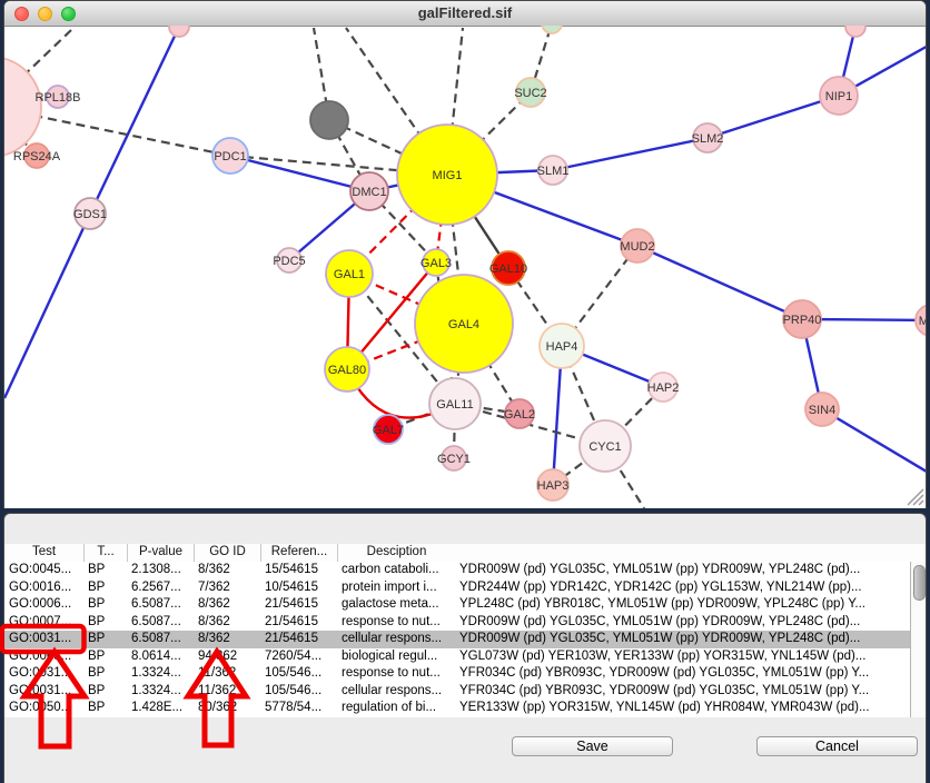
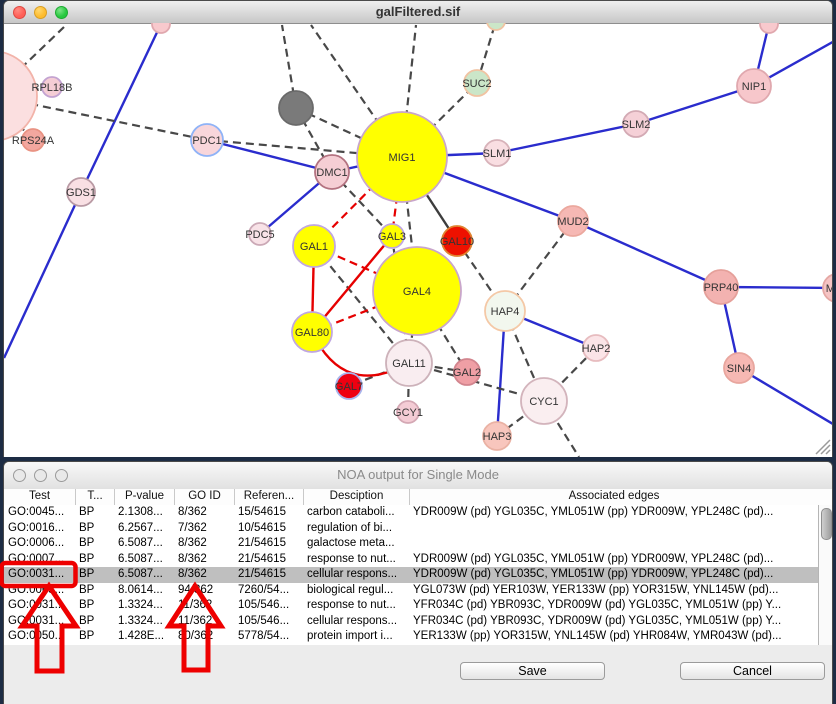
  galFiltered.sif
  RPL18B
  RPS24A
  GDS1
  PDC1
  DMC1
  MIG1
  SUC2
  NIP1
  SLM2
  SLM1
  MUD2
  PRP40
  SIN4
  HAP2
  GAL10
  PDC5
  GAL1
  GAL3
  GAL4
  HAP4
  GAL80
  GAL11
  GAL2
  GAL7
  GCY1
  CYC1
  HAP3
+ NOA output for Single Mode
  Test
  T...
  P-value
  GO ID
  Referen...
  Desciption
+ Associated edges
  GO:0045...
  BP
  2.1308...
  8/362
  15/54615
  carbon cataboli...
  YDR009W (pd) YGL035C, YML051W (pp) YDR009W, YPL248C (pd)...
  GO:0016...
  BP
  6.2567...
  7/362
  10/54615
- protein import i...
+ regulation of bi...
- YDR244W (pp) YDR142C, YDR142C (pp) YGL153W, YNL214W (pp)...
  GO:0006...
  BP
  6.5087...
  8/362
  21/54615
  galactose meta...
- YPL248C (pd) YBR018C, YML051W (pp) YDR009W, YPL248C (pp) Y...
  GO:0007...
  BP
  6.5087...
  8/362
  21/54615
  response to nut...
  YDR009W (pd) YGL035C, YML051W (pp) YDR009W, YPL248C (pd)...
  GO:0031...
  BP
  6.5087...
  8/362
  21/54615
  cellular respons...
  YDR009W (pd) YGL035C, YML051W (pp) YDR009W, YPL248C (pd)...
  GO:00...
  BP
  8.0614...
  7260/54...
  biological regul...
  YGL073W (pd) YER103W, YER133W (pp) YOR315W, YNL145W (pd)...
  GO:031.
  BP
  1.3324...
  105/546...
  response to nut...
  YFR034C (pd) YBR093C, YDR009W (pd) YGL035C, YML051W (pp) Y...
  GO0031...
  BP
  1.3324...
  11/362
  105/546...
  cellular respons...
  YFR034C (pd) YBR093C, YDR009W (pd) YGL035C, YML051W (pp) Y...
  GO:050..
  BP
  1.428E...
  80/36
  5778/54...
- regulation of bi...
+ protein import i...
  YER133W (pp) YOR315W, YNL145W (pd) YHR084W, YMR043W (pd)...
  Save
  Cancel
